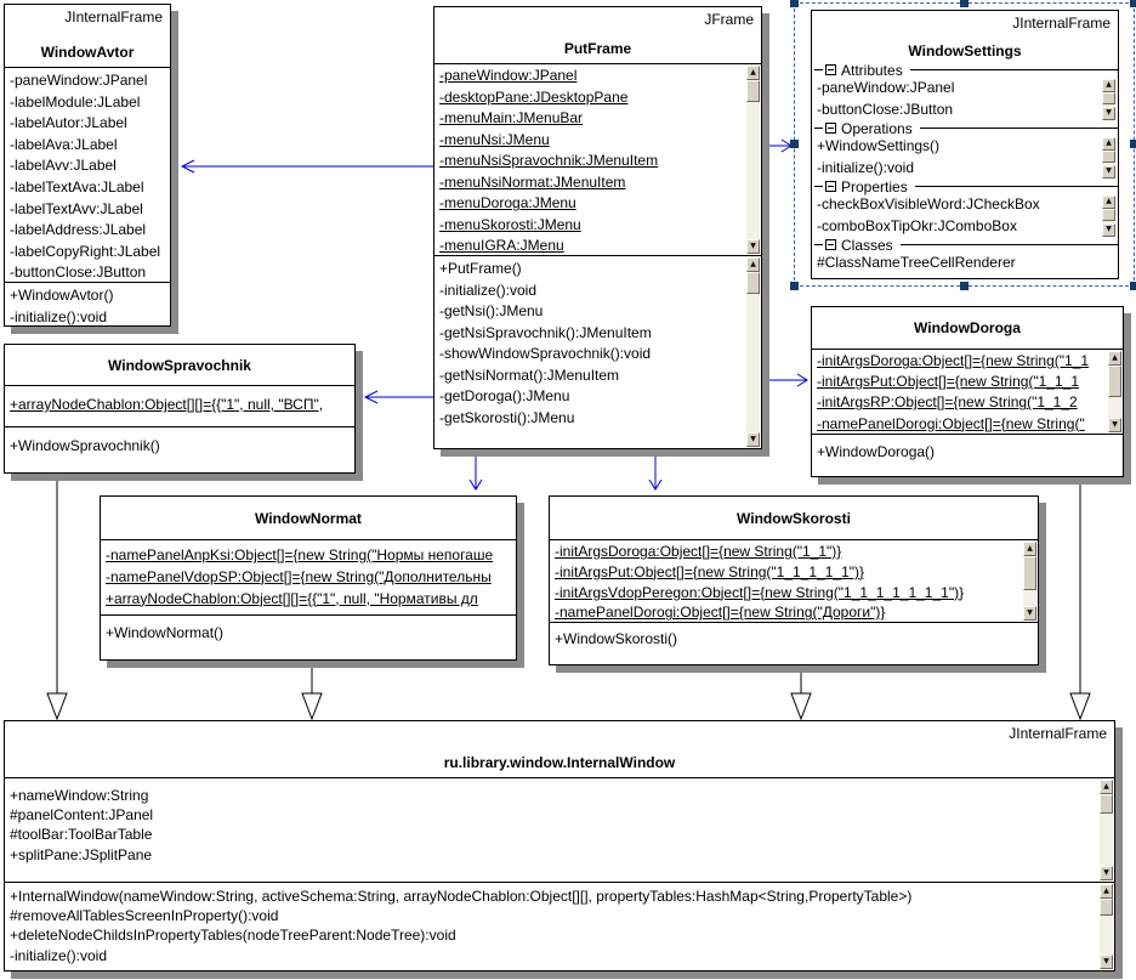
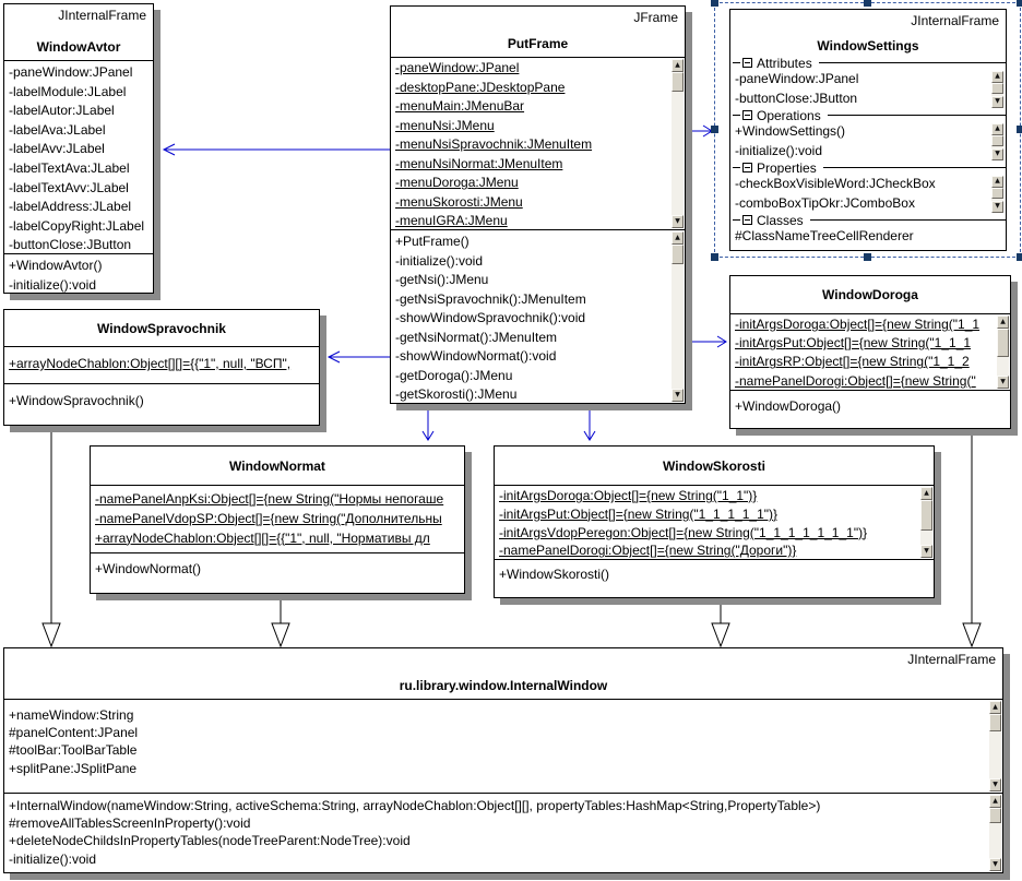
  JInternalFrame
  WindowAvtor
  -paneWindow:JPanel
  -labelModule:JLabel
  -labelAutor:JLabel
  -labelAva:JLabel
  -labelAvv:JLabel
  -labelTextAva:JLabel
  -labelTextAvv:JLabel
  -labelAddress:JLabel
  -labelCopyRight:JLabel
  -buttonClose:JButton
  +WindowAvtor()
  -initialize():void
  JFrame
  PutFrame
  -paneWindow:JPanel
  -desktopPane:JDesktopPane
  -menuMain:JMenuBar
  -menuNsi:JMenu
  -menuNsiSpravochnik:JMenuItem
  -menuNsiNormat:JMenuItem
  -menuDoroga:JMenu
  -menuSkorosti:JMenu
  -menuIGRA:JMenu
  +PutFrame()
  -initialize():void
  -getNsi():JMenu
  -getNsiSpravochnik():JMenuItem
  -showWindowSpravochnik():void
  -getNsiNormat():JMenuItem
+ -showWindowNormat():void
  -getDoroga():JMenu
  -getSkorosti():JMenu
  JInternalFrame
  WindowSettings
  Attributes
  -paneWindow:JPanel
  -buttonClose:JButton
  Operations
  +WindowSettings()
  -initialize():void
  Properties
  -checkBoxVisibleWord:JCheckBox
  -comboBoxTipOkr:JComboBox
  Classes
  #ClassNameTreeCellRenderer
  WindowSpravochnik
  +arrayNodeChablon:Object[][]={{"1", null, "ВСП",
  +WindowSpravochnik()
  WindowDoroga
  -initArgsDoroga:Object[]={new String("1_1
  -initArgsPut:Object[]={new String("1_1_1
  -initArgsRP:Object[]={new String("1_1_2
  -namePanelDorogi:Object[]={new String("
  +WindowDoroga()
  WindowNormat
  -namePanelAnpKsi:Object[]={new String("Нормы непогаше
  -namePanelVdopSP:Object[]={new String("Дополнительны
  +arrayNodeChablon:Object[][]={{"1", null, "Нормативы дл
  +WindowNormat()
  WindowSkorosti
  -initArgsDoroga:Object[]={new String("1_1")}
  -initArgsPut:Object[]={new String("1_1_1_1_1")}
  -initArgsVdopPeregon:Object[]={new String("1_1_1_1_1_1_1")}
  -namePanelDorogi:Object[]={new String("Дороги")}
  +WindowSkorosti()
  JInternalFrame
  ru.library.window.InternalWindow
  +nameWindow:String
  #panelContent:JPanel
  #toolBar:ToolBarTable
  +splitPane:JSplitPane
  +InternalWindow(nameWindow:String, activeSchema:String, arrayNodeChablon:Object[][], propertyTables:HashMap<String,PropertyTable>)
  #removeAllTablesScreenInProperty():void
  +deleteNodeChildsInPropertyTables(nodeTreeParent:NodeTree):void
  -initialize():void
